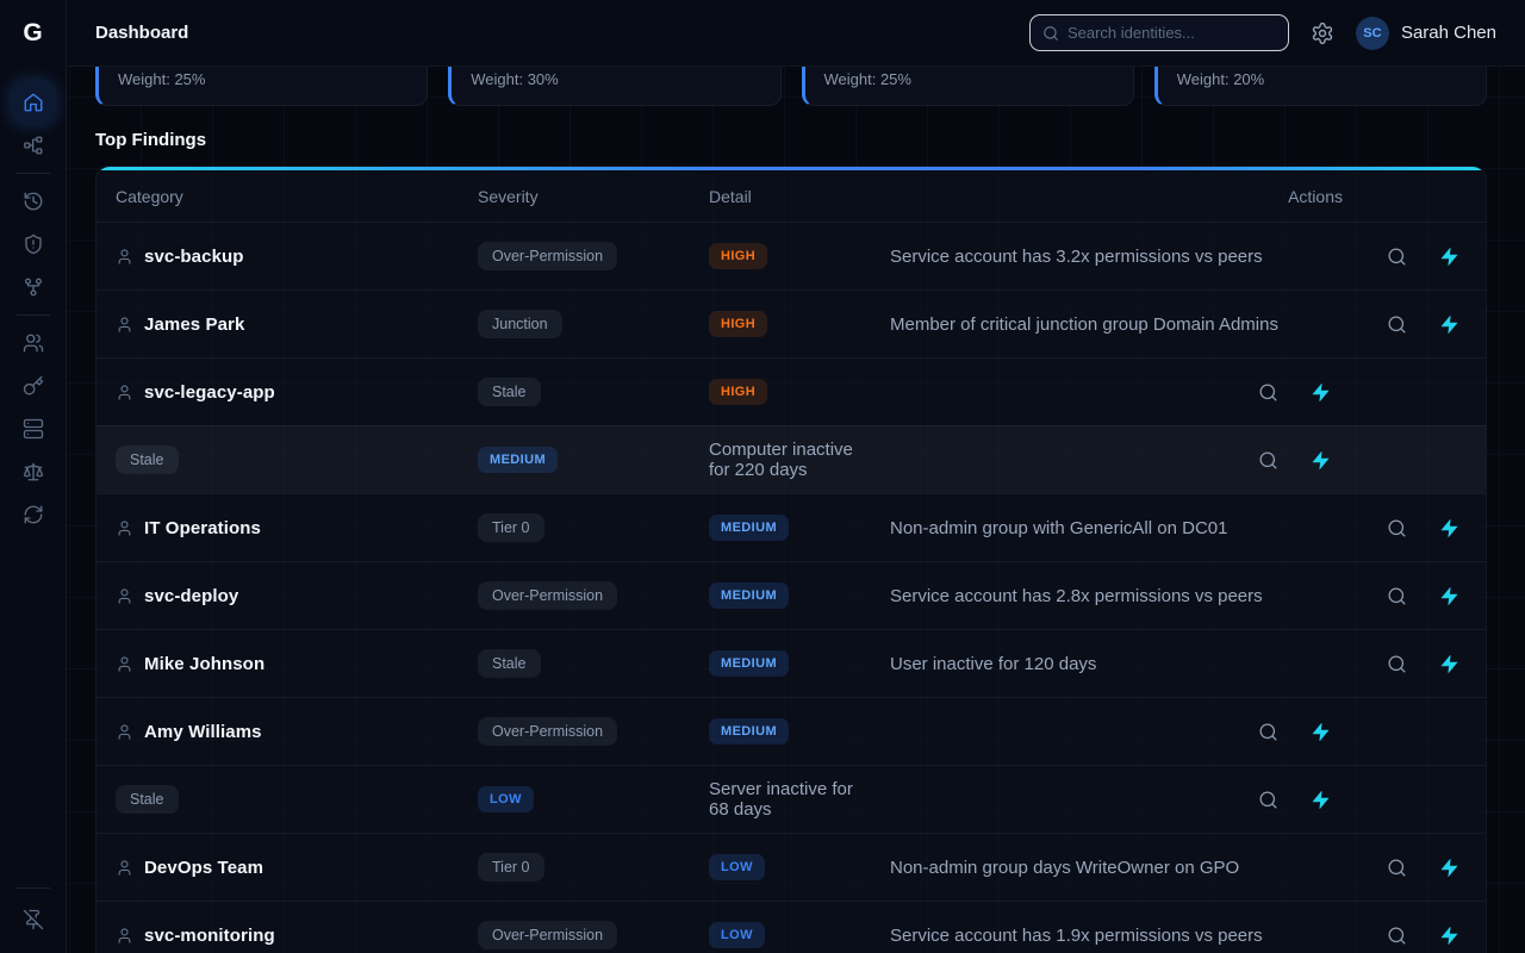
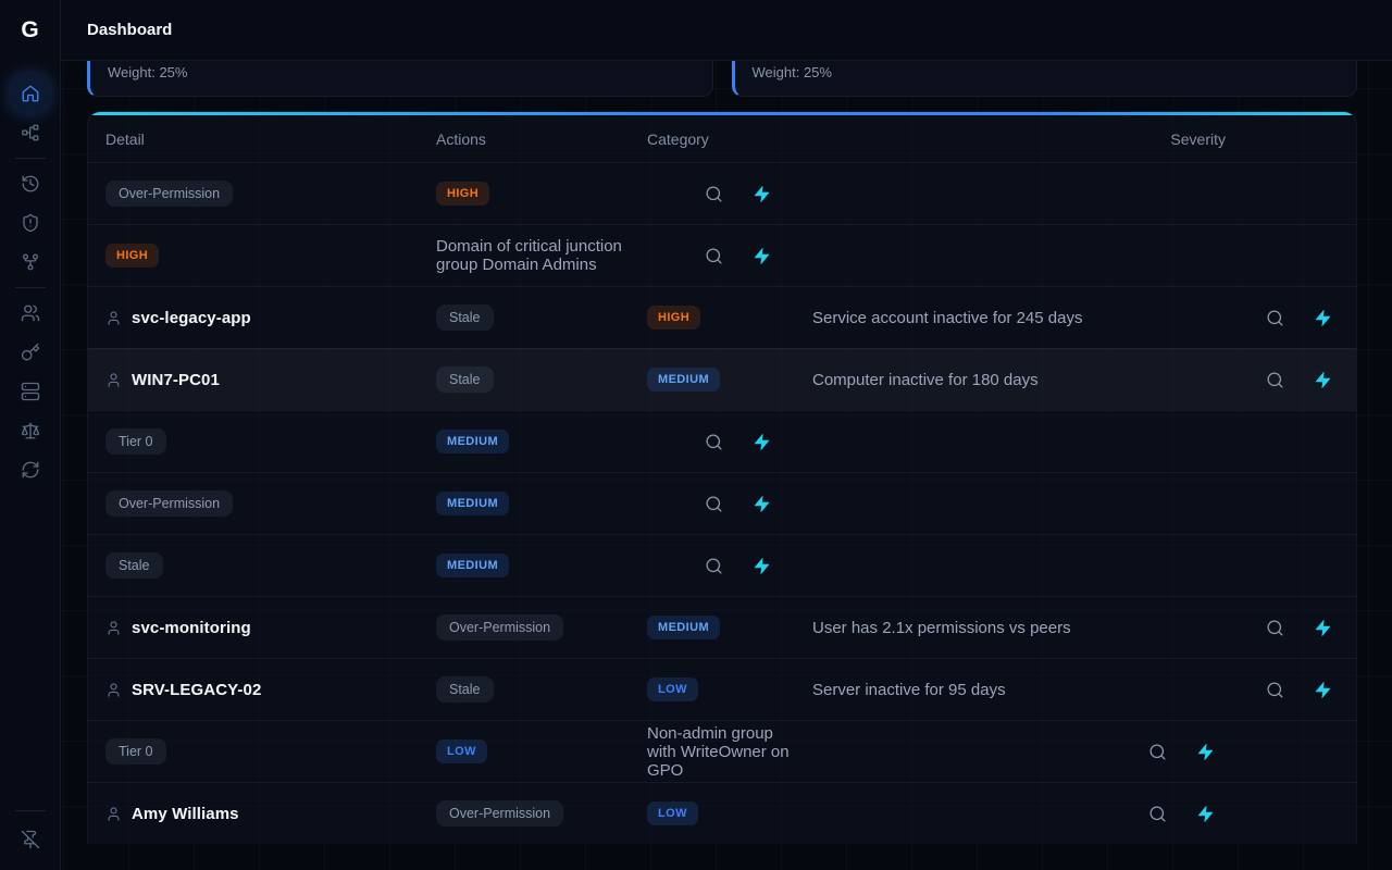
  G
  Dashboard
- Search identities...
- SC
- Sarah Chen
  Weight: 25%
- Weight: 30%
  Weight: 25%
- Weight: 20%
- Top Findings
- Category
+ Detail
- Severity
+ Actions
- Detail
+ Category
- Actions
+ Severity
- svc-backup
  Over-Permission
  HIGH
- Service account has 3.2x permissions vs peers
- James Park
- Junction
  HIGH
- Member of critical junction group Domain Admins
+ Domain of critical junction group Domain Admins
  svc-legacy-app
  Stale
  HIGH
+ Service account inactive for 245 days
+ WIN7-PC01
  Stale
  MEDIUM
- Computer inactive for 220 days
+ Computer inactive for 180 days
- IT Operations
  Tier 0
  MEDIUM
- Non-admin group with GenericAll on DC01
- svc-deploy
  Over-Permission
  MEDIUM
- Service account has 2.8x permissions vs peers
- Mike Johnson
  Stale
  MEDIUM
- User inactive for 120 days
- Amy Williams
+ svc-monitoring
  Over-Permission
  MEDIUM
+ User has 2.1x permissions vs peers
+ SRV-LEGACY-02
  Stale
  LOW
- Server inactive for 68 days
+ Server inactive for 95 days
- DevOps Team
  Tier 0
  LOW
- Non-admin group days WriteOwner on GPO
+ Non-admin group with WriteOwner on GPO
- svc-monitoring
+ Amy Williams
  Over-Permission
  LOW
- Service account has 1.9x permissions vs peers
